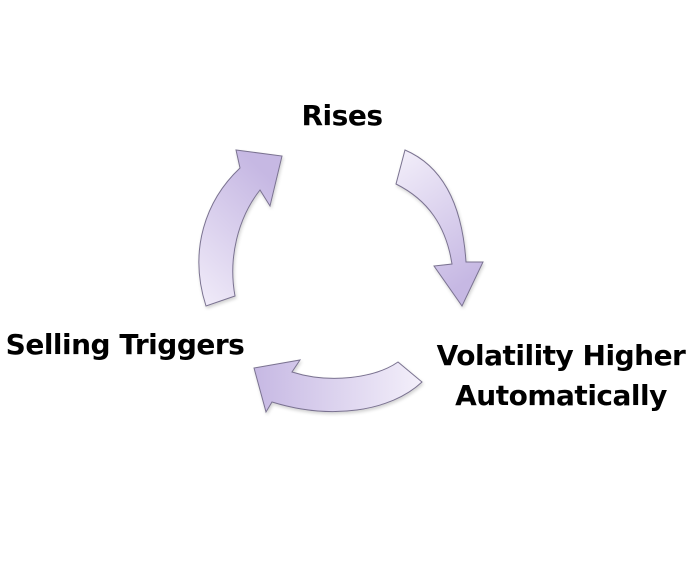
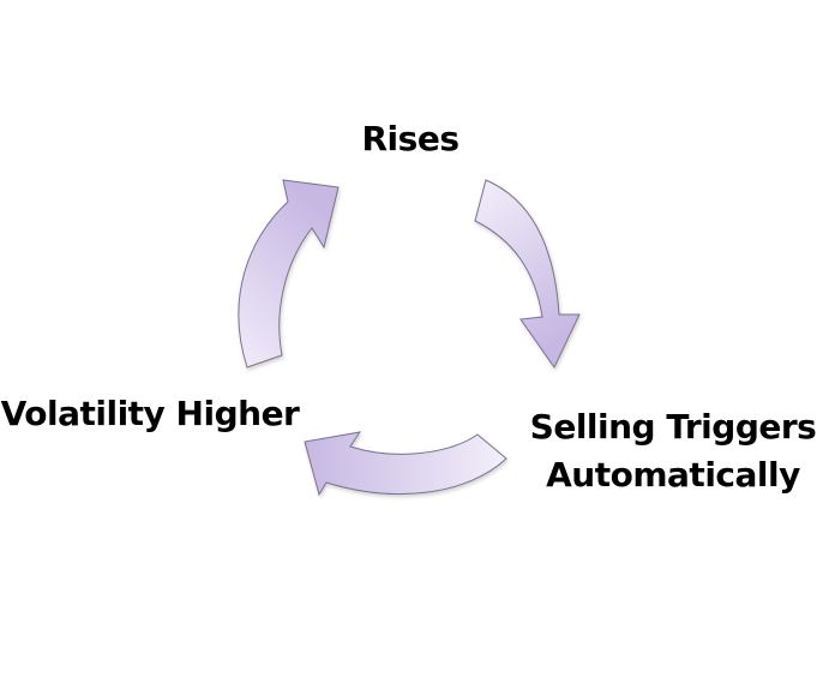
  Rises
- Volatility Higher
+ Selling Triggers
  Automatically
- Selling Triggers
+ Volatility Higher
